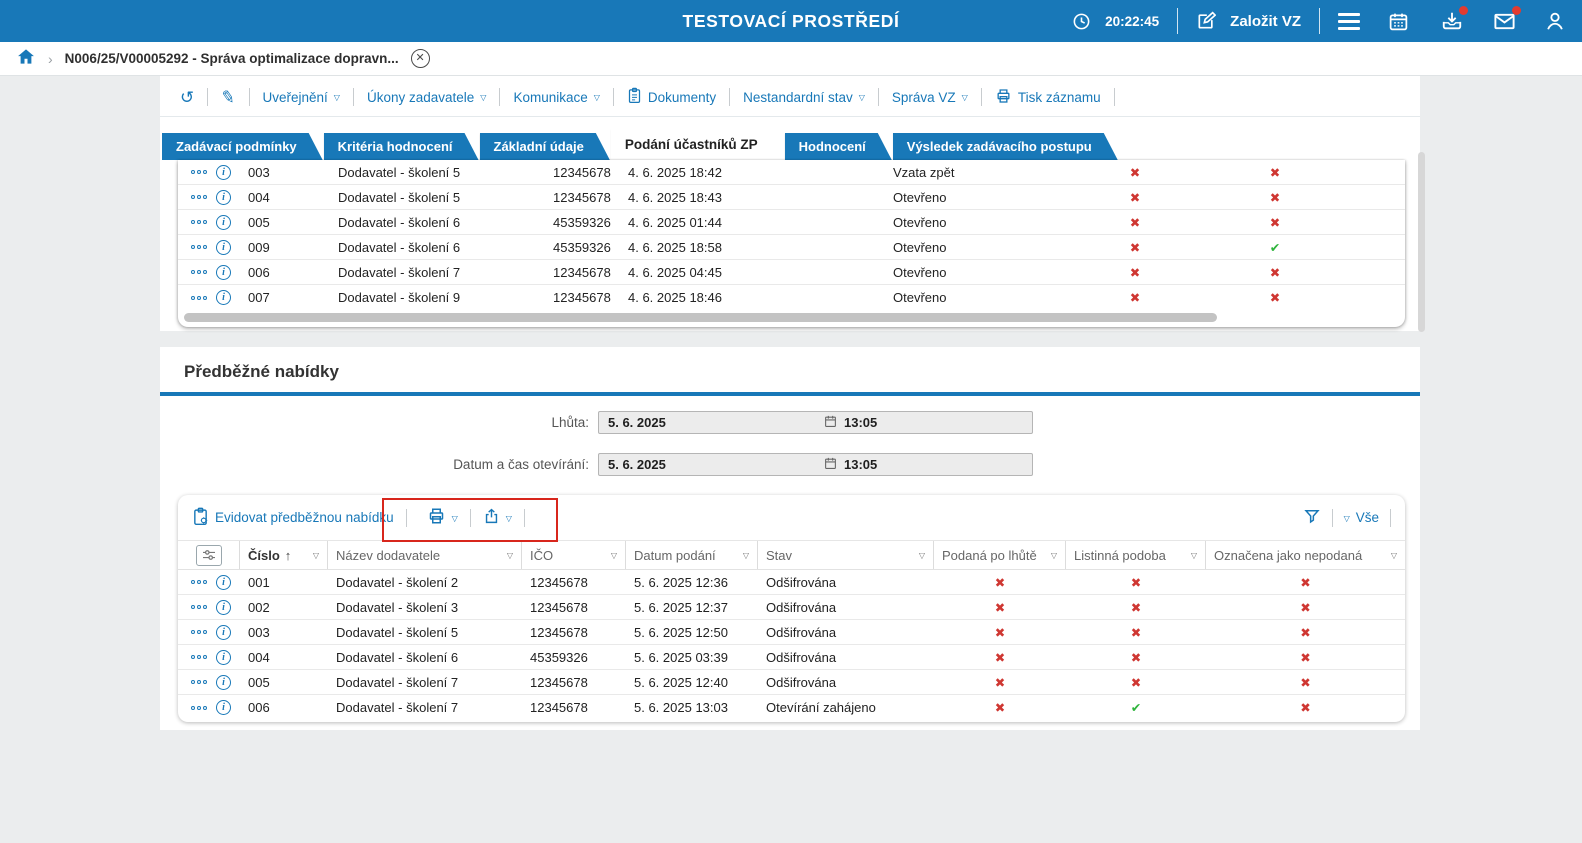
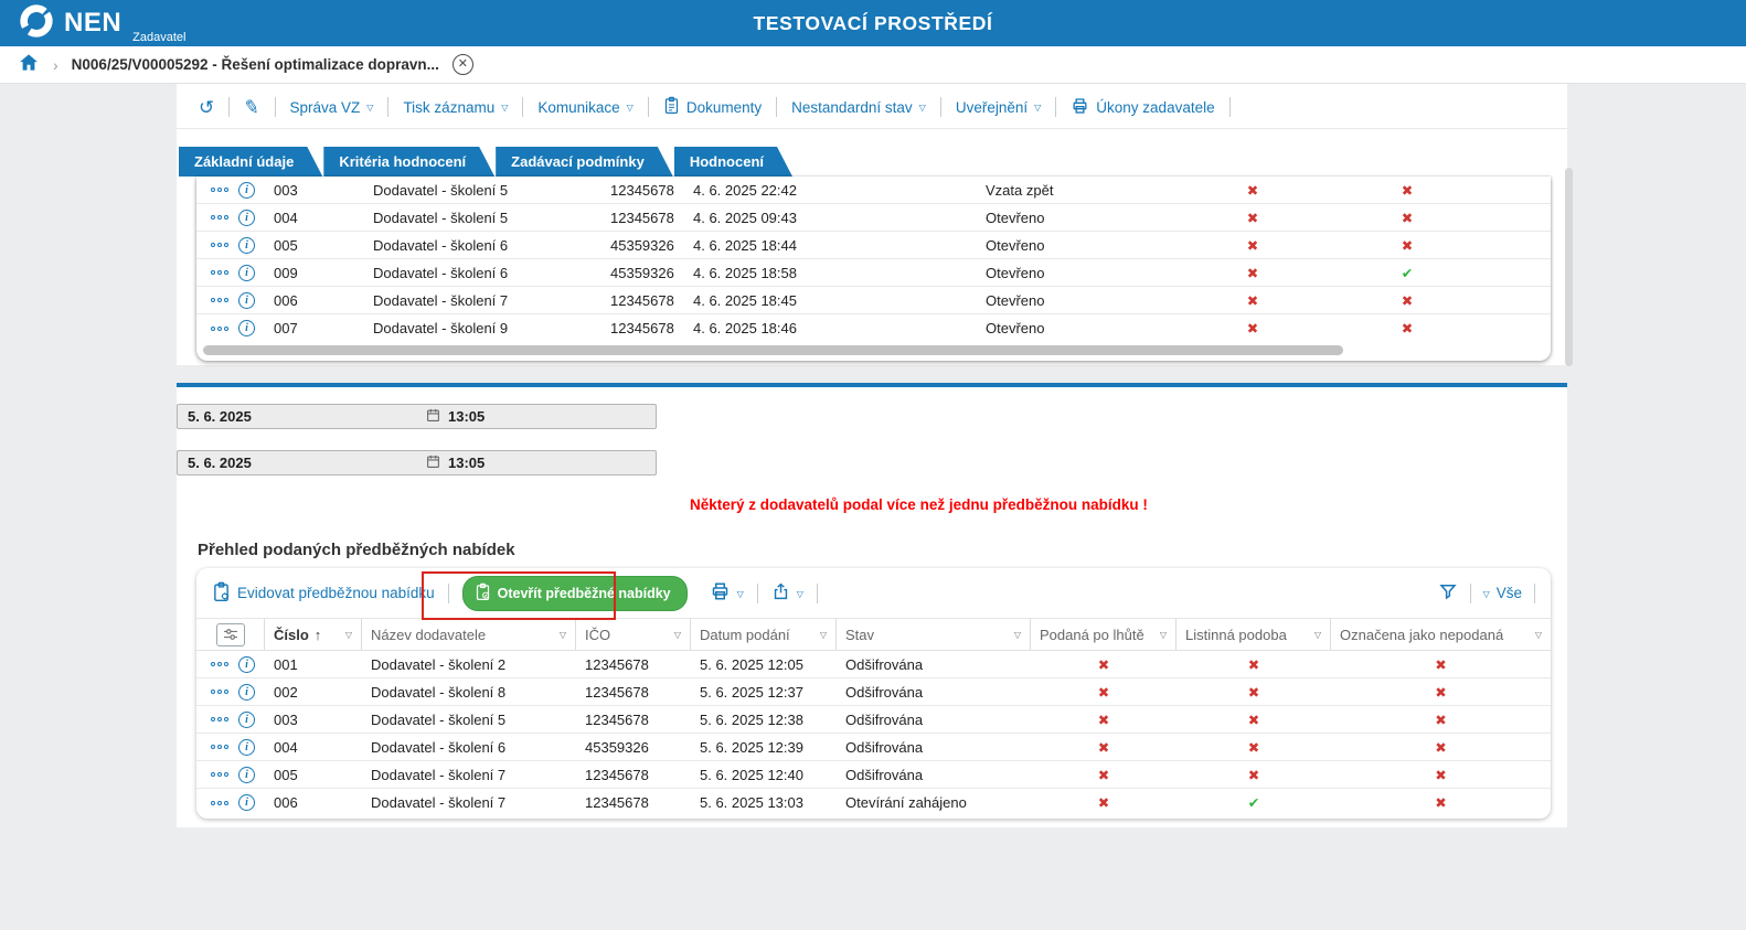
+ NEN
+ Zadavatel
  TESTOVACÍ PROSTŘEDÍ
- 20:22:45
- Založit VZ
  ›
- N006/25/V00005292 - Správa optimalizace dopravn...
+ N006/25/V00005292 - Řešení optimalizace dopravn...
  ✕
  ↺
- Uveřejnění
+ Správa VZ
  ▽
- Úkony zadavatele
+ Tisk záznamu
  ▽
  Komunikace
  ▽
  Dokumenty
  Nestandardní stav
  ▽
- Správa VZ
+ Uveřejnění
  ▽
- Tisk záznamu
+ Úkony zadavatele
- Zadávací podmínky
+ Základní údaje
  Kritéria hodnocení
- Základní údaje
+ Zadávací podmínky
- Podání účastníků ZP
  Hodnocení
- Výsledek zadávacího postupu
  i
  003
  Dodavatel - školení 5
  12345678
- 4. 6. 2025 18:42
+ 4. 6. 2025 22:42
  Vzata zpět
  ✖
  ✖
  i
  004
  Dodavatel - školení 5
  12345678
- 4. 6. 2025 18:43
+ 4. 6. 2025 09:43
  Otevřeno
  ✖
  ✖
  i
  005
  Dodavatel - školení 6
  45359326
- 4. 6. 2025 01:44
+ 4. 6. 2025 18:44
  Otevřeno
  ✖
  ✖
  i
  009
  Dodavatel - školení 6
  45359326
  4. 6. 2025 18:58
  Otevřeno
  ✖
  ✔
  i
  006
  Dodavatel - školení 7
  12345678
- 4. 6. 2025 04:45
+ 4. 6. 2025 18:45
  Otevřeno
  ✖
  ✖
  i
  007
  Dodavatel - školení 9
  12345678
  4. 6. 2025 18:46
  Otevřeno
  ✖
  ✖
- Předběžné nabídky
- Lhůta:
  5. 6. 2025
  13:05
- Datum a čas otevírání:
  5. 6. 2025
  13:05
+ Některý z dodavatelů podal více než jednu předběžnou nabídku !
+ Přehled podaných předběžných nabídek
  Evidovat předběžnou nabídku
+ Otevřít předběžné nabídky
  ▽
  ▽
  ▽
  Vše
  Číslo
  ↑
  ▽
  Název dodavatele
  ▽
  IČO
  ▽
  Datum podání
  ▽
  Stav
  ▽
  Podaná po lhůtě
  ▽
  Listinná podoba
  ▽
  Označena jako nepodaná
  ▽
  i
  001
  Dodavatel - školení 2
  12345678
- 5. 6. 2025 12:36
+ 5. 6. 2025 12:05
  Odšifrována
  ✖
  ✖
  ✖
  i
  002
- Dodavatel - školení 3
+ Dodavatel - školení 8
  12345678
  5. 6. 2025 12:37
  Odšifrována
  ✖
  ✖
  ✖
  i
  003
  Dodavatel - školení 5
  12345678
- 5. 6. 2025 12:50
+ 5. 6. 2025 12:38
  Odšifrována
  ✖
  ✖
  ✖
  i
  004
  Dodavatel - školení 6
  45359326
- 5. 6. 2025 03:39
+ 5. 6. 2025 12:39
  Odšifrována
  ✖
  ✖
  ✖
  i
  005
  Dodavatel - školení 7
  12345678
  5. 6. 2025 12:40
  Odšifrována
  ✖
  ✖
  ✖
  i
  006
  Dodavatel - školení 7
  12345678
  5. 6. 2025 13:03
  Otevírání zahájeno
  ✖
  ✔
  ✖
